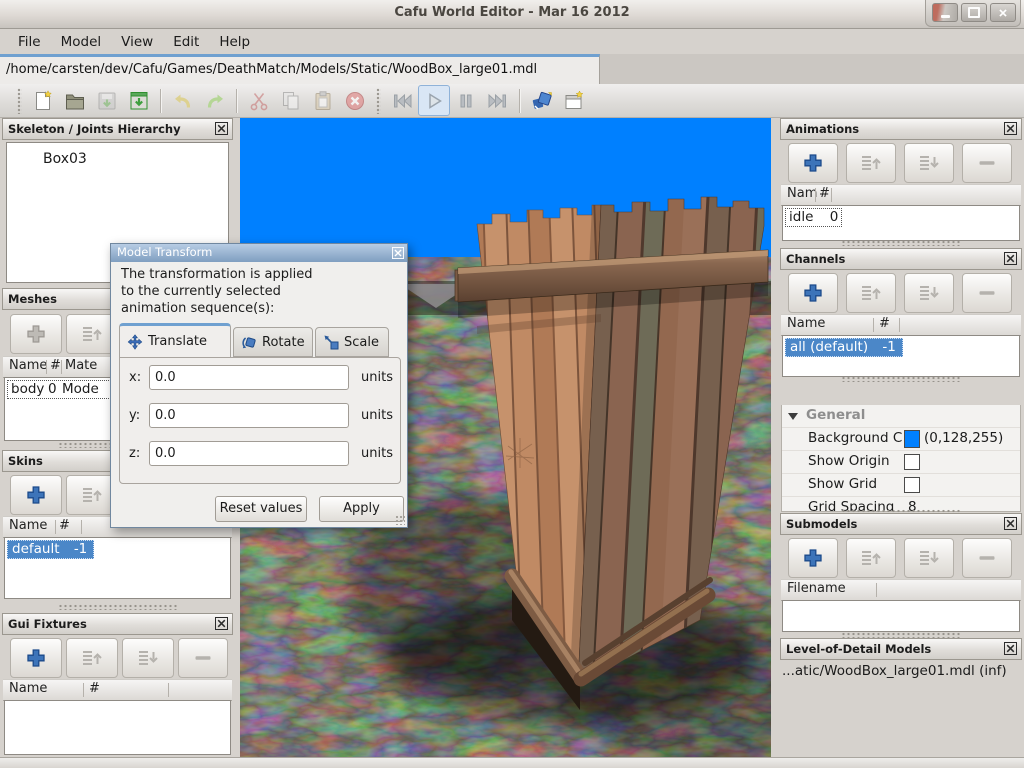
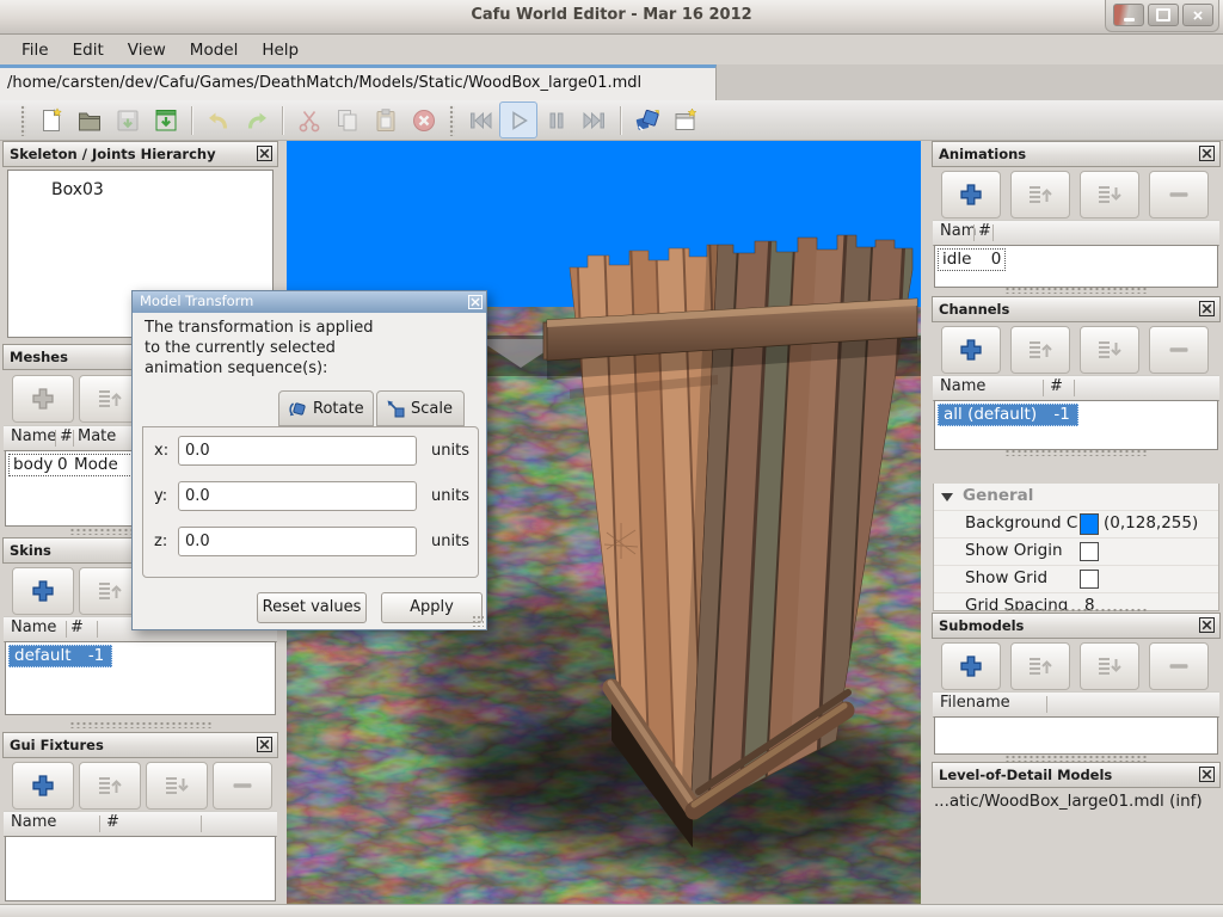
  Cafu World Editor - Mar 16 2012
  File
- Model
+ Edit
  View
- Edit
+ Model
  Help
  /home/carsten/dev/Cafu/Games/DeathMatch/Models/Static/WoodBox_large01.mdl
  Skeleton / Joints Hierarchy
  Box03
  Meshes
  Name
  #
  Mate
  body
  0
  Mode
  Skins
  Name
  #
  default -1
  Gui Fixtures
  Name
  #
  Animations
  Nam
  #
  idle 0
  Channels
  Name
  #
  all (default) -1
  General
  Background C
  (0,128,255)
  Show Origin
  Show Grid
  Grid Spacing
  8
  Submodels
  Filename
  Level-of-Detail Models
  ...atic/WoodBox_large01.mdl (inf)
  Model Transform
  The transformation is applied
  to the currently selected
  animation sequence(s):
- Translate
  Rotate
  Scale
  x:
  0.0
  units
  y:
  0.0
  units
  z:
  0.0
  units
  Reset values
  Apply
